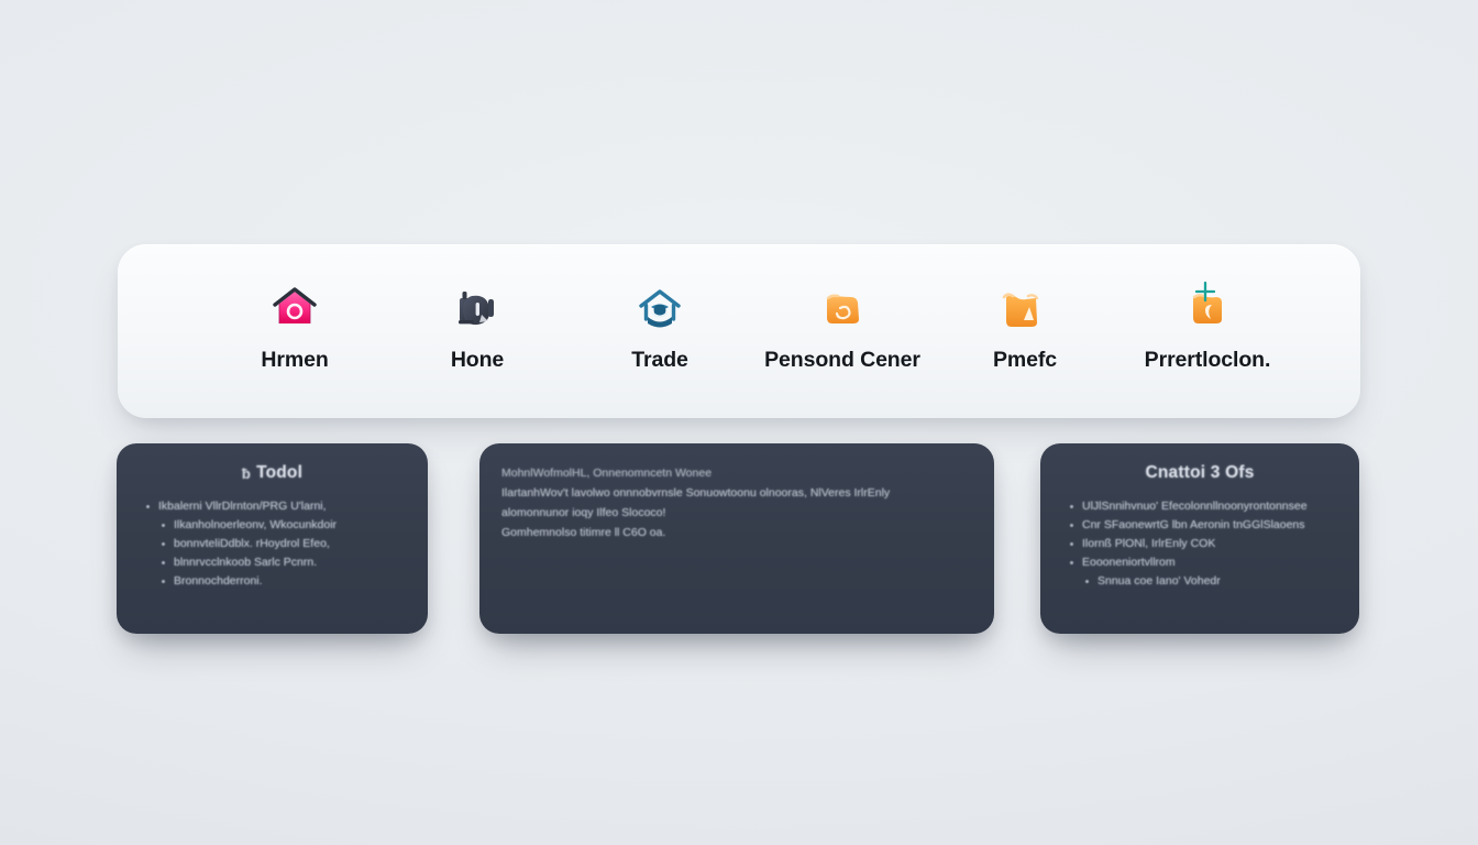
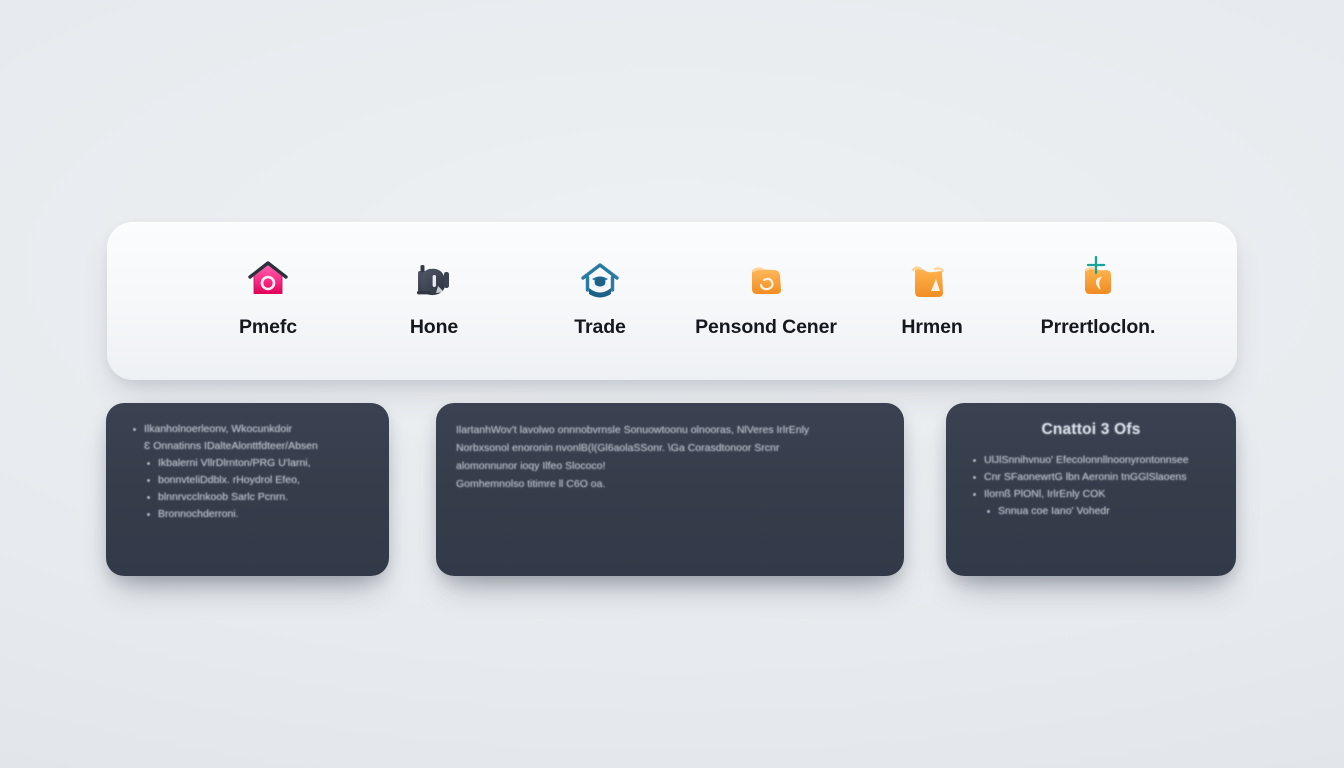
- Hrmen
+ Pmefc
  Hone
  Trade
  Pensond Cener
- Pmefc
+ Hrmen
  Prrertloclon.
- ƀ
- Todol
- Ikbalerni VllrDlrnton/PRG U'larni,
+ Ilkanholnoerleonv, Wkocunkdoir
+ Ɛ Onnatinns IDalteAlonttfdteer/Absen
- Ilkanholnoerleonv, Wkocunkdoir
+ Ikbalerni VllrDlrnton/PRG U'larni,
  bonnvteliDdblx. rHoydrol Efeo,
  blnnrvcclnkoob Sarlc Pcnrn.
  Bronnochderroni.
- MohnlWofmolHL, Onnenomncetn Wonee
  IlartanhWov't lavolwo onnnobvrnsle Sonuowtoonu olnooras, NlVeres IrlrEnly
+ Norbxsonol enoronin nvonlB(l(Gl6aolaSSonr. \Ga Corasdtonoor Srcnr
  alomonnunor ioqy Ilfeo Slococo!
  Gomhemnolso titimre ll C6O oa.
  Cnattoi 3 Ofs
  UlJlSnnihvnuo' Efecolonnllnoonyrontonnsee
  Cnr SFaonewrtG lbn Aeronin tnGGlSlaoens
  Ilornß PlONl, IrlrEnly COK
- Eoooneniortvllrom
  Snnua coe Iano' Vohedr
